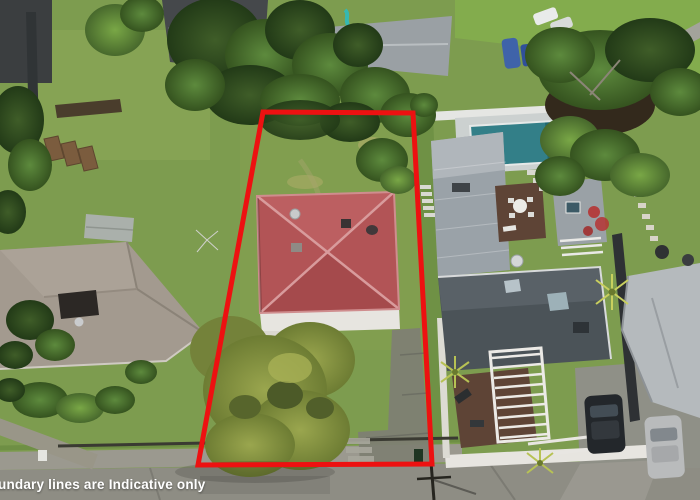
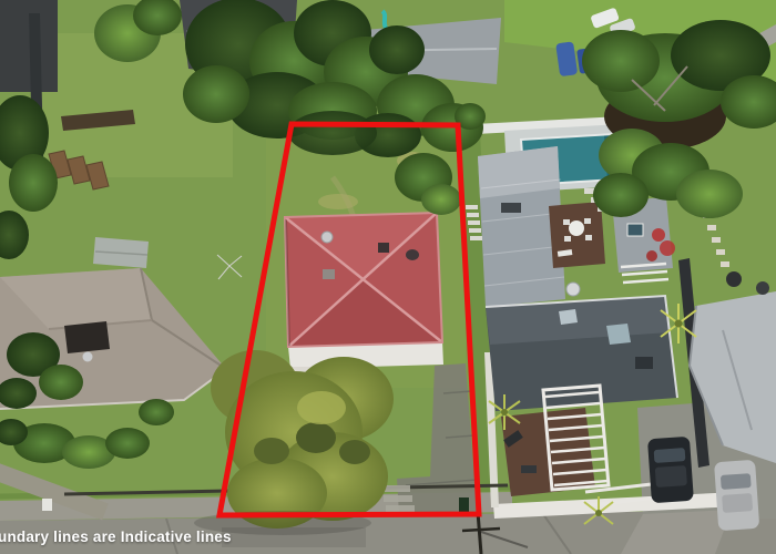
- undary lines are Indicative only
+ undary lines are Indicative lines
